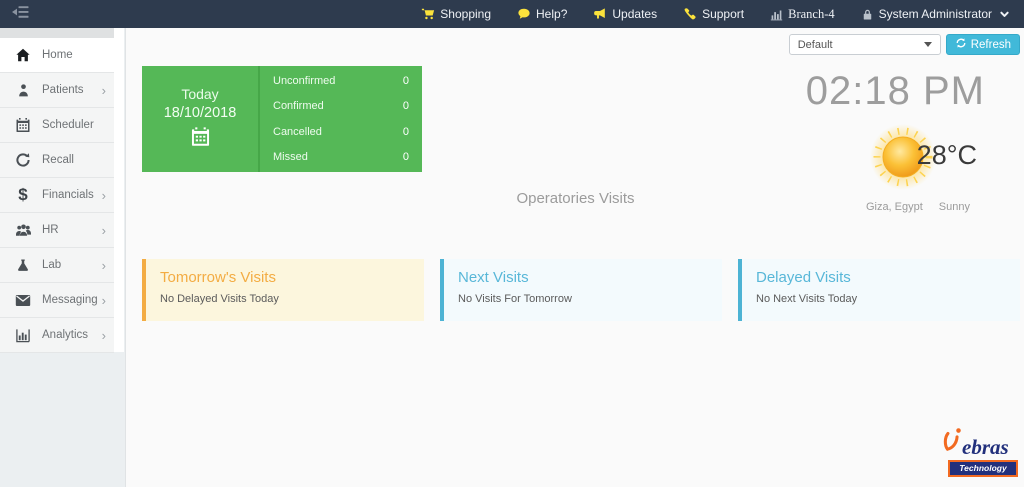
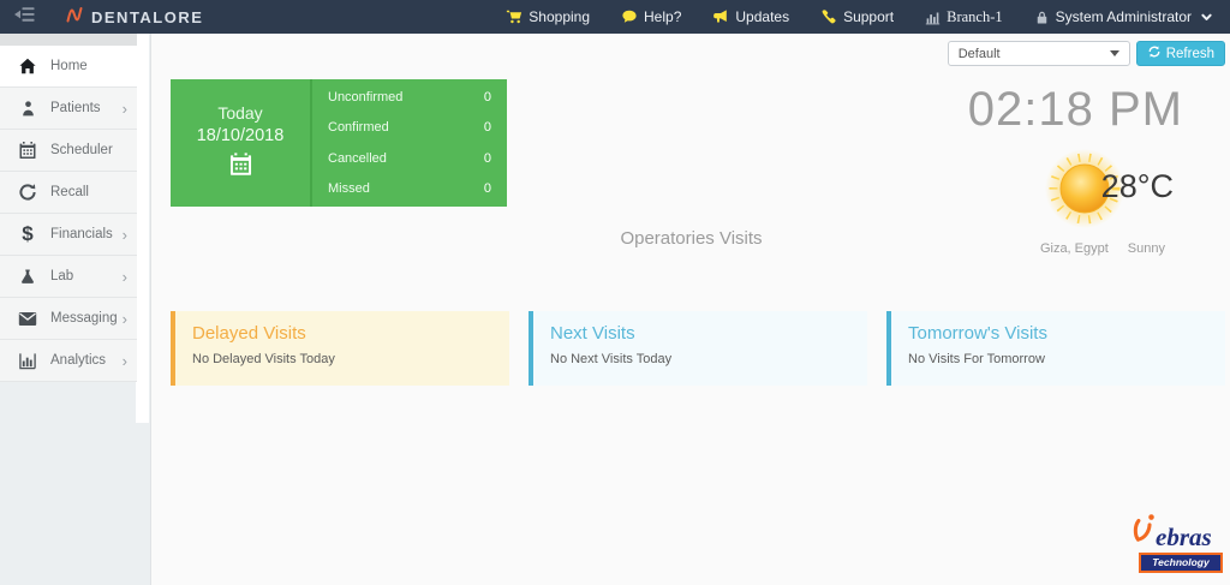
+ DENTALORE
  Shopping
  Help?
  Updates
  Support
- Branch-4
+ Branch-1
  System Administrator
  Home
  Patients
  Scheduler
  Recall
  Financials
- HR
  Lab
  Messaging
  Analytics
  Default
  Refresh
  Today
  18/10/2018
  Unconfirmed
  0
  Confirmed
  0
  Cancelled
  0
  Missed
  0
  02:18 PM
  28°C
  Giza, Egypt
  Sunny
  Operatories Visits
- Tomorrow's Visits
+ Delayed Visits
  No Delayed Visits Today
  Next Visits
- No Visits For Tomorrow
+ No Next Visits Today
- Delayed Visits
+ Tomorrow's Visits
- No Next Visits Today
+ No Visits For Tomorrow
  ebras
  Technology
